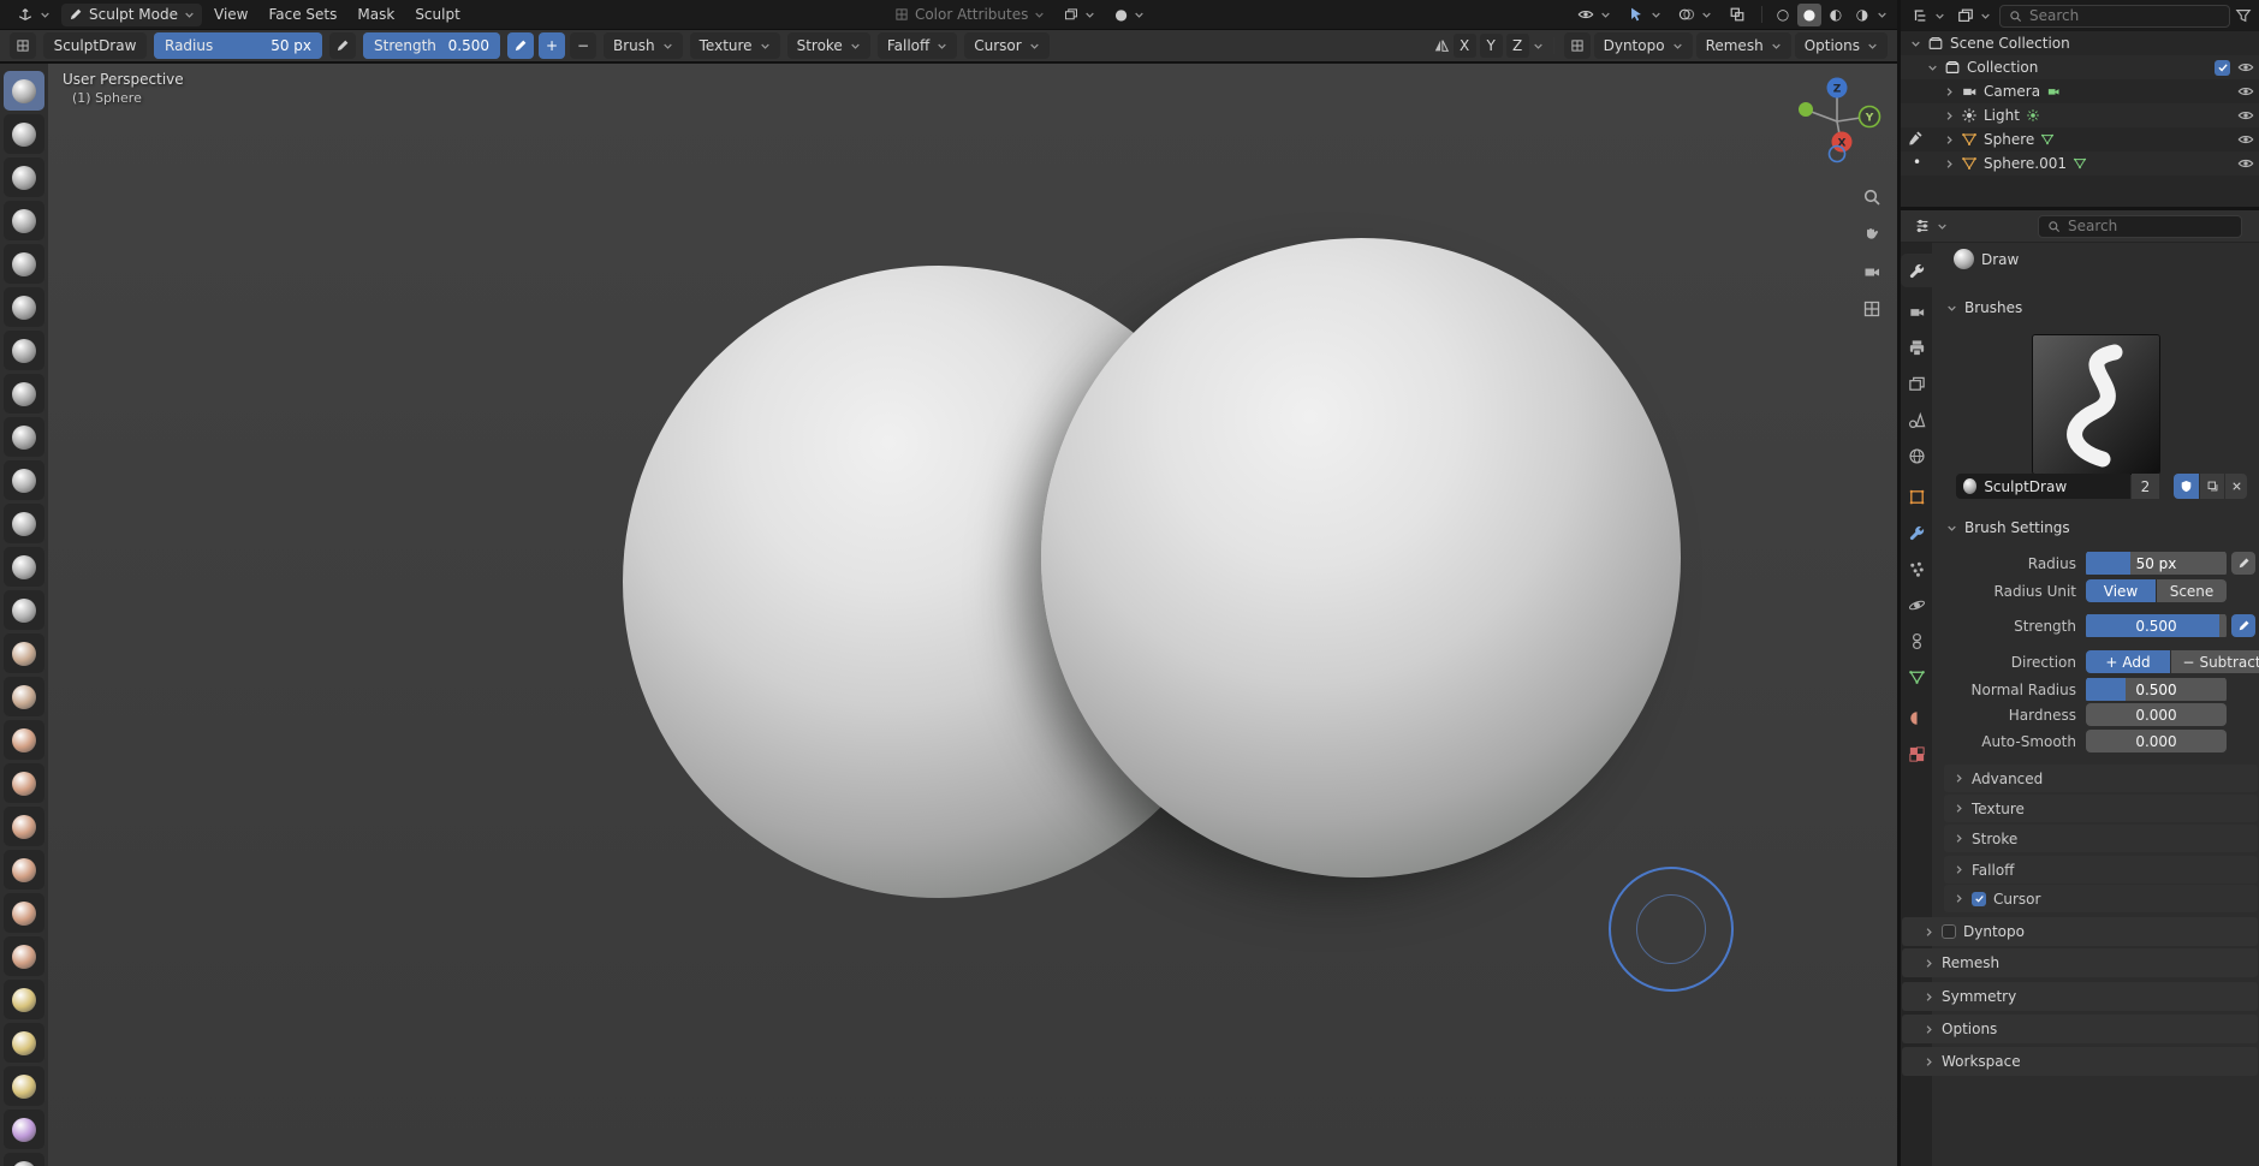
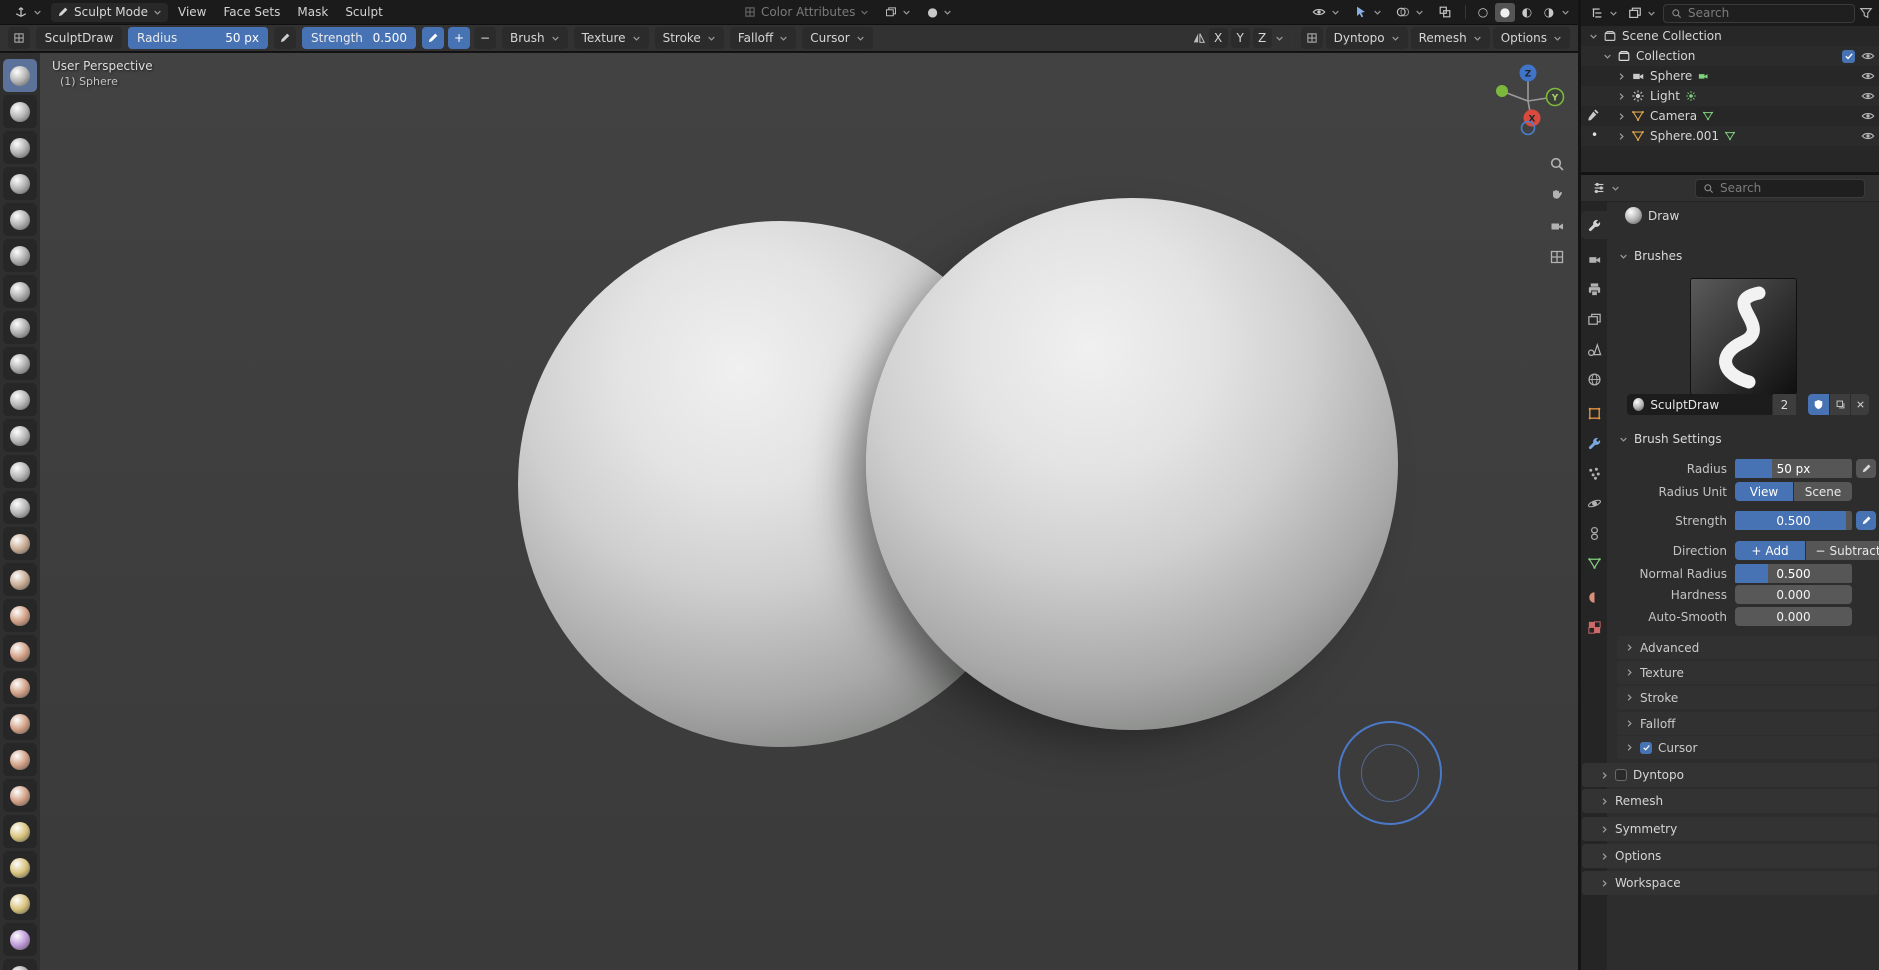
  Sculpt Mode
  View
  Face Sets
  Mask
  Sculpt
  Color Attributes
  ●
  ○
  ●
  ◐
  ◑
  SculptDraw
  Radius
  50 px
  Strength
  0.500
  +
  −
  Brush
  Texture
  Stroke
  Falloff
  Cursor
  X
  Y
  Z
  Dyntopo
  Remesh
  Options
  User Perspective
  (1) Sphere
  Z
  Y
  X
  Search
  Scene Collection
  Collection
- Camera
+ Sphere
  Light
- Sphere
+ Camera
  Sphere.001
  •
  Search
  Draw
  Brushes
  SculptDraw
  2
  Brush Settings
  Radius
  50 px
  Radius Unit
  View
  Scene
  Strength
  0.500
  Direction
  +
  Add
  −
  Subtract
  Normal Radius
  0.500
  Hardness
  0.000
  Auto-Smooth
  0.000
  Advanced
  Texture
  Stroke
  Falloff
  Cursor
  Dyntopo
  Remesh
  Symmetry
  Options
  Workspace
